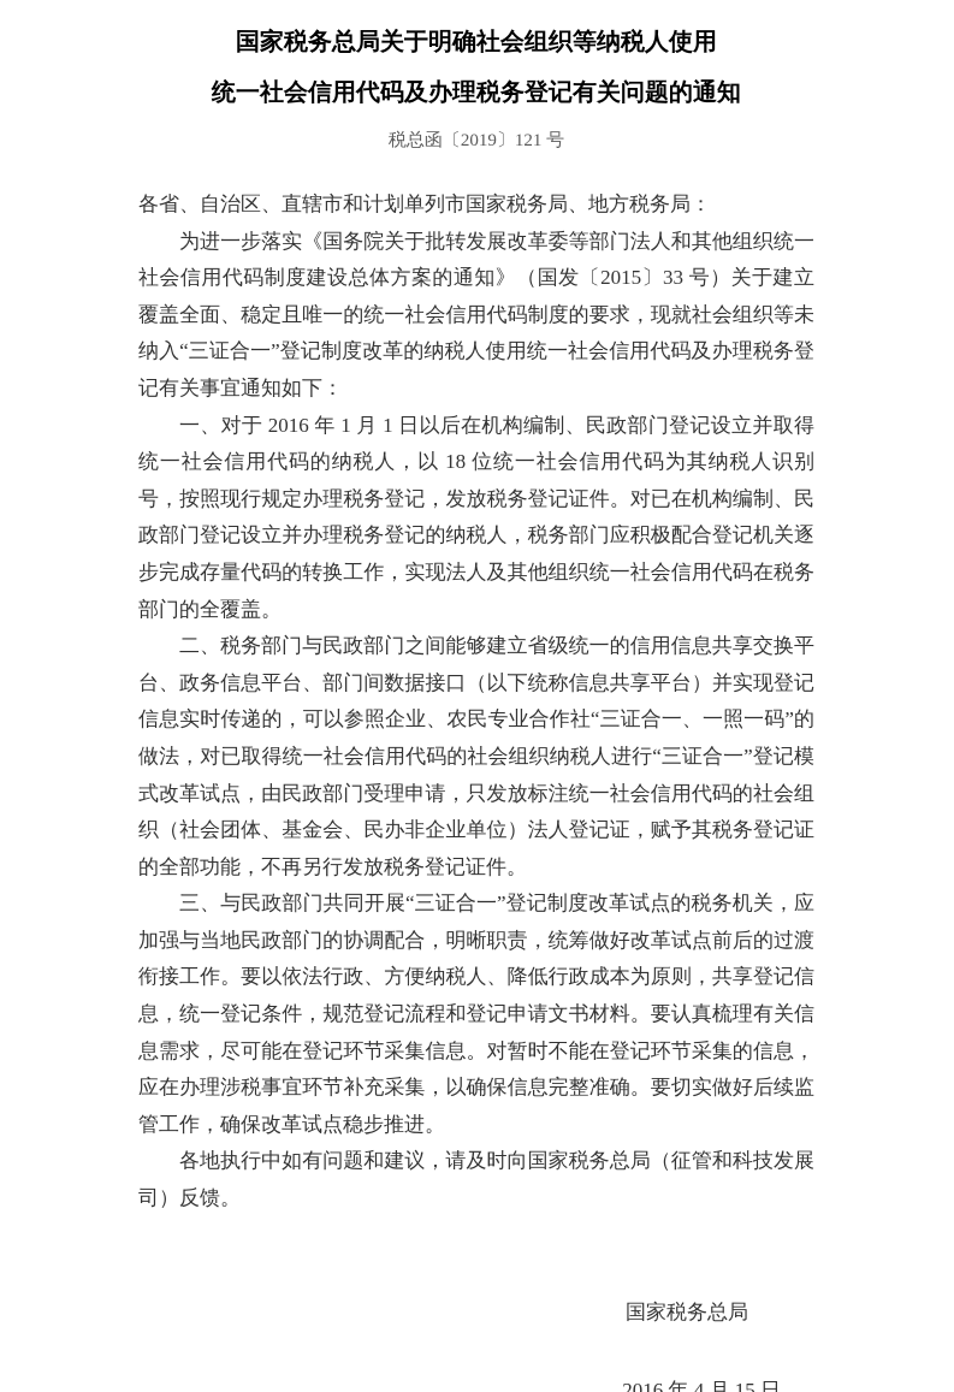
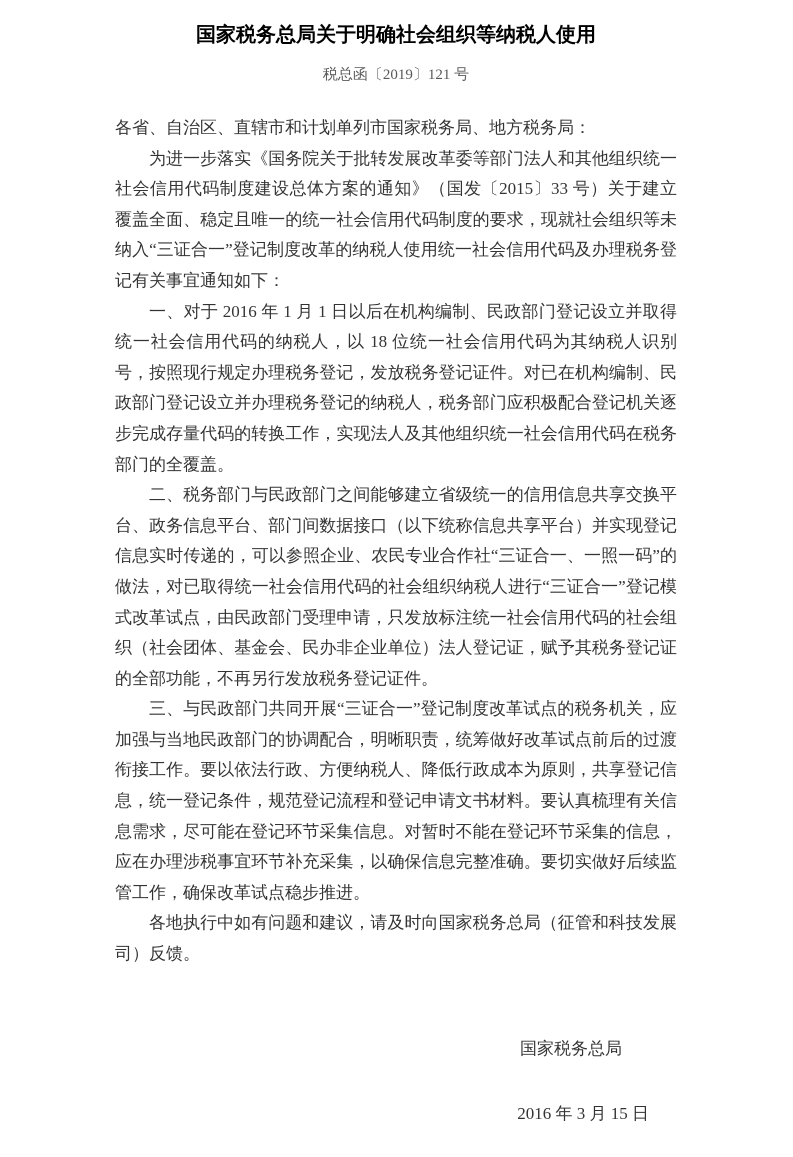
  国家税务总局关于明确社会组织等纳税人使用
- 统一社会信用代码及办理税务登记有关问题的通知
  税总函〔2019〕121 号
  各省、自治区、直辖市和计划单列市国家税务局、地方税务局：
  为进一步落实《国务院关于批转发展改革委等部门法人和其他组织统一社会信用代码制度建设总体方案的通知》（国发〔2015〕33 号）关于建立覆盖全面、稳定且唯一的统一社会信用代码制度的要求，现就社会组织等未纳入“三证合一”登记制度改革的纳税人使用统一社会信用代码及办理税务登记有关事宜通知如下：
  一、对于 2016 年 1 月 1 日以后在机构编制、民政部门登记设立并取得统一社会信用代码的纳税人，以 18 位统一社会信用代码为其纳税人识别号，按照现行规定办理税务登记，发放税务登记证件。对已在机构编制、民政部门登记设立并办理税务登记的纳税人，税务部门应积极配合登记机关逐步完成存量代码的转换工作，实现法人及其他组织统一社会信用代码在税务部门的全覆盖。
  二、税务部门与民政部门之间能够建立省级统一的信用信息共享交换平台、政务信息平台、部门间数据接口（以下统称信息共享平台）并实现登记信息实时传递的，可以参照企业、农民专业合作社“三证合一、一照一码”的做法，对已取得统一社会信用代码的社会组织纳税人进行“三证合一”登记模式改革试点，由民政部门受理申请，只发放标注统一社会信用代码的社会组织（社会团体、基金会、民办非企业单位）法人登记证，赋予其税务登记证的全部功能，不再另行发放税务登记证件。
  三、与民政部门共同开展“三证合一”登记制度改革试点的税务机关，应加强与当地民政部门的协调配合，明晰职责，统筹做好改革试点前后的过渡衔接工作。要以依法行政、方便纳税人、降低行政成本为原则，共享登记信息，统一登记条件，规范登记流程和登记申请文书材料。要认真梳理有关信息需求，尽可能在登记环节采集信息。对暂时不能在登记环节采集的信息，应在办理涉税事宜环节补充采集，以确保信息完整准确。要切实做好后续监管工作，确保改革试点稳步推进。
  各地执行中如有问题和建议，请及时向国家税务总局（征管和科技发展司）反馈。
  国家税务总局
- 2016 年 4 月 15 日
+ 2016 年 3 月 15 日
